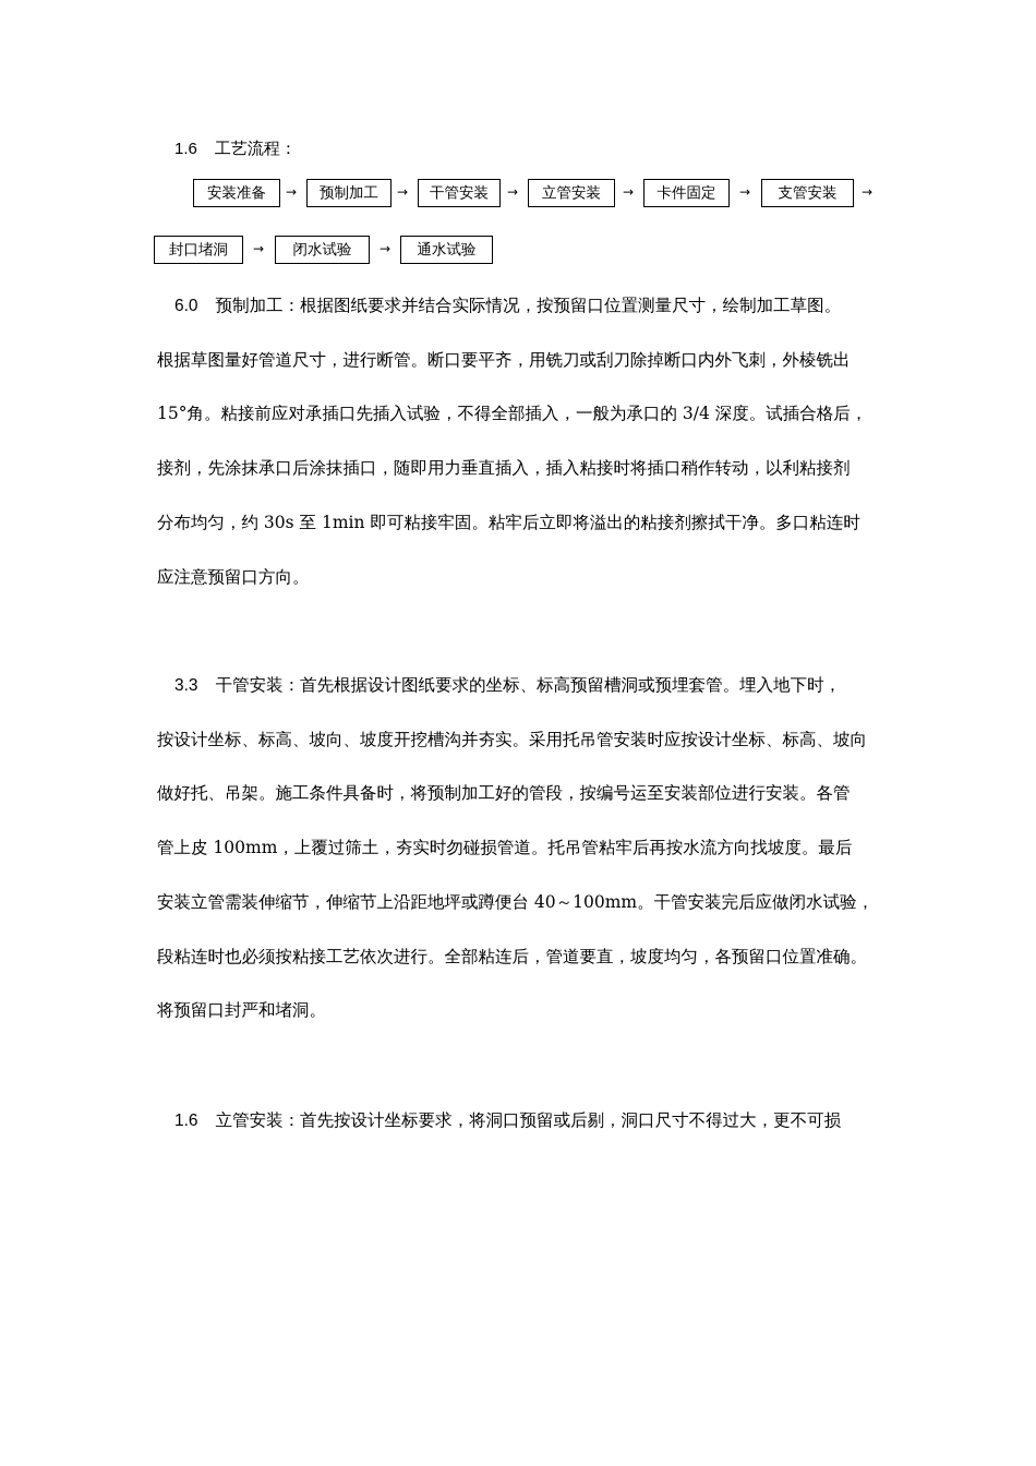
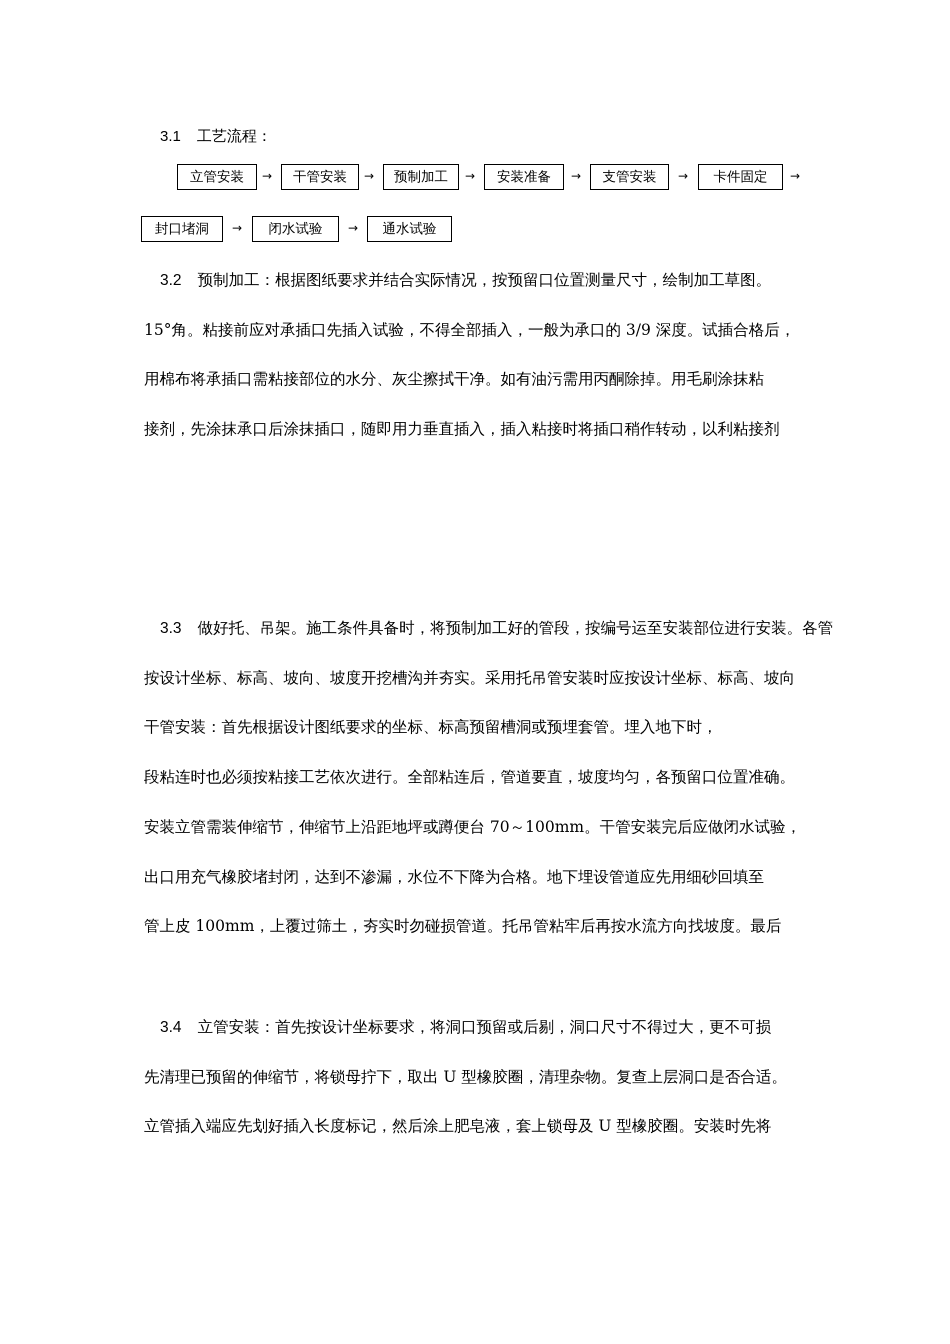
- 1.6 工艺流程：
+ 3.1 工艺流程：
- 安装准备
+ 立管安装
  →
- 预制加工
+ 干管安装
  →
- 干管安装
+ 预制加工
  →
- 立管安装
+ 安装准备
  →
- 卡件固定
+ 支管安装
  →
- 支管安装
+ 卡件固定
  →
  封口堵洞
  →
  闭水试验
  →
  通水试验
- 6.0 预制加工：根据图纸要求并结合实际情况，按预留口位置测量尺寸，绘制加工草图。
+ 3.2 预制加工：根据图纸要求并结合实际情况，按预留口位置测量尺寸，绘制加工草图。
- 根据草图量好管道尺寸，进行断管。断口要平齐，用铣刀或刮刀除掉断口内外飞刺，外棱铣出
- 15°角。粘接前应对承插口先插入试验，不得全部插入，一般为承口的 3/4 深度。试插合格后，
+ 15°角。粘接前应对承插口先插入试验，不得全部插入，一般为承口的 3/9 深度。试插合格后，
+ 用棉布将承插口需粘接部位的水分、灰尘擦拭干净。如有油污需用丙酮除掉。用毛刷涂抹粘
  接剂，先涂抹承口后涂抹插口，随即用力垂直插入，插入粘接时将插口稍作转动，以利粘接剂
- 分布均匀，约 30s 至 1min 即可粘接牢固。粘牢后立即将溢出的粘接剂擦拭干净。多口粘连时
- 应注意预留口方向。
- 3.3 干管安装：首先根据设计图纸要求的坐标、标高预留槽洞或预埋套管。埋入地下时，
+ 3.3 做好托、吊架。施工条件具备时，将预制加工好的管段，按编号运至安装部位进行安装。各管
  按设计坐标、标高、坡向、坡度开挖槽沟并夯实。采用托吊管安装时应按设计坐标、标高、坡向
- 做好托、吊架。施工条件具备时，将预制加工好的管段，按编号运至安装部位进行安装。各管
+ 干管安装：首先根据设计图纸要求的坐标、标高预留槽洞或预埋套管。埋入地下时，
- 管上皮 100mm，上覆过筛土，夯实时勿碰损管道。托吊管粘牢后再按水流方向找坡度。最后
+ 段粘连时也必须按粘接工艺依次进行。全部粘连后，管道要直，坡度均匀，各预留口位置准确。
- 安装立管需装伸缩节，伸缩节上沿距地坪或蹲便台 40～100mm。干管安装完后应做闭水试验，
+ 安装立管需装伸缩节，伸缩节上沿距地坪或蹲便台 70～100mm。干管安装完后应做闭水试验，
+ 出口用充气橡胶堵封闭，达到不渗漏，水位不下降为合格。地下埋设管道应先用细砂回填至
- 段粘连时也必须按粘接工艺依次进行。全部粘连后，管道要直，坡度均匀，各预留口位置准确。
+ 管上皮 100mm，上覆过筛土，夯实时勿碰损管道。托吊管粘牢后再按水流方向找坡度。最后
- 将预留口封严和堵洞。
- 1.6 立管安装：首先按设计坐标要求，将洞口预留或后剔，洞口尺寸不得过大，更不可损
+ 3.4 立管安装：首先按设计坐标要求，将洞口预留或后剔，洞口尺寸不得过大，更不可损
+ 先清理已预留的伸缩节，将锁母拧下，取出 U 型橡胶圈，清理杂物。复查上层洞口是否合适。
+ 立管插入端应先划好插入长度标记，然后涂上肥皂液，套上锁母及 U 型橡胶圈。安装时先将
